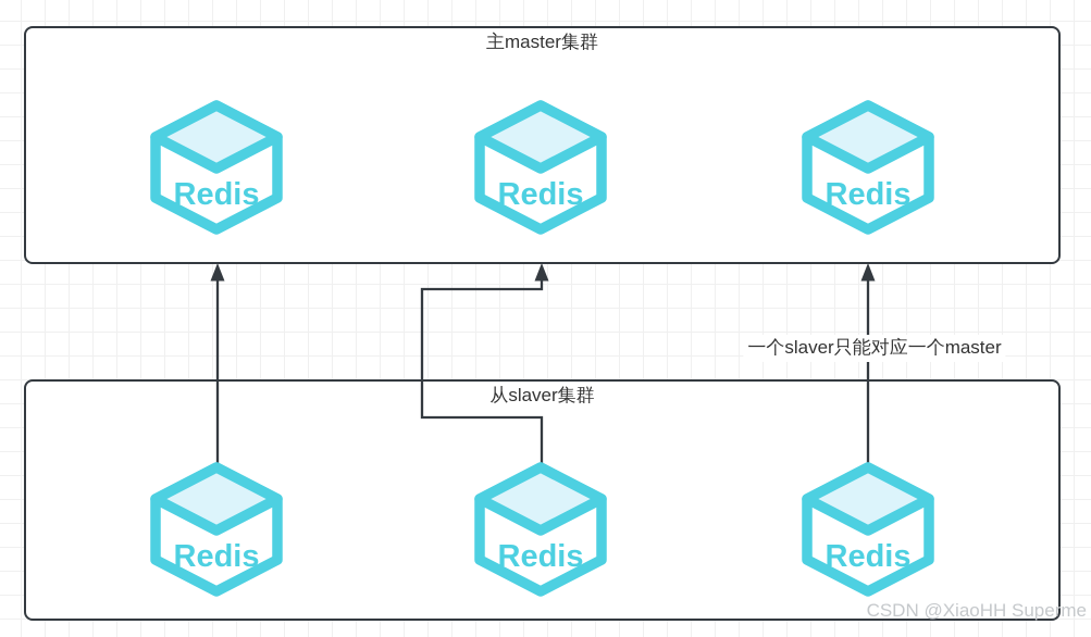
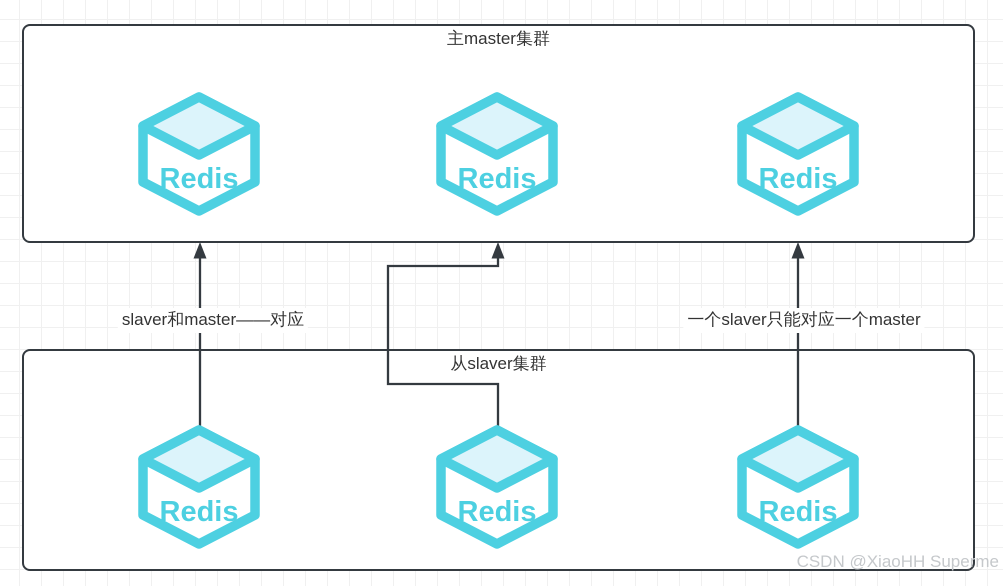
  主master集群
  从slaver集群
  Redis
  Redis
  Redis
  Redis
  Redis
  Redis
+ slaver和master——对应
  一个slaver只能对应一个master
  CSDN @XiaoHH Superme
